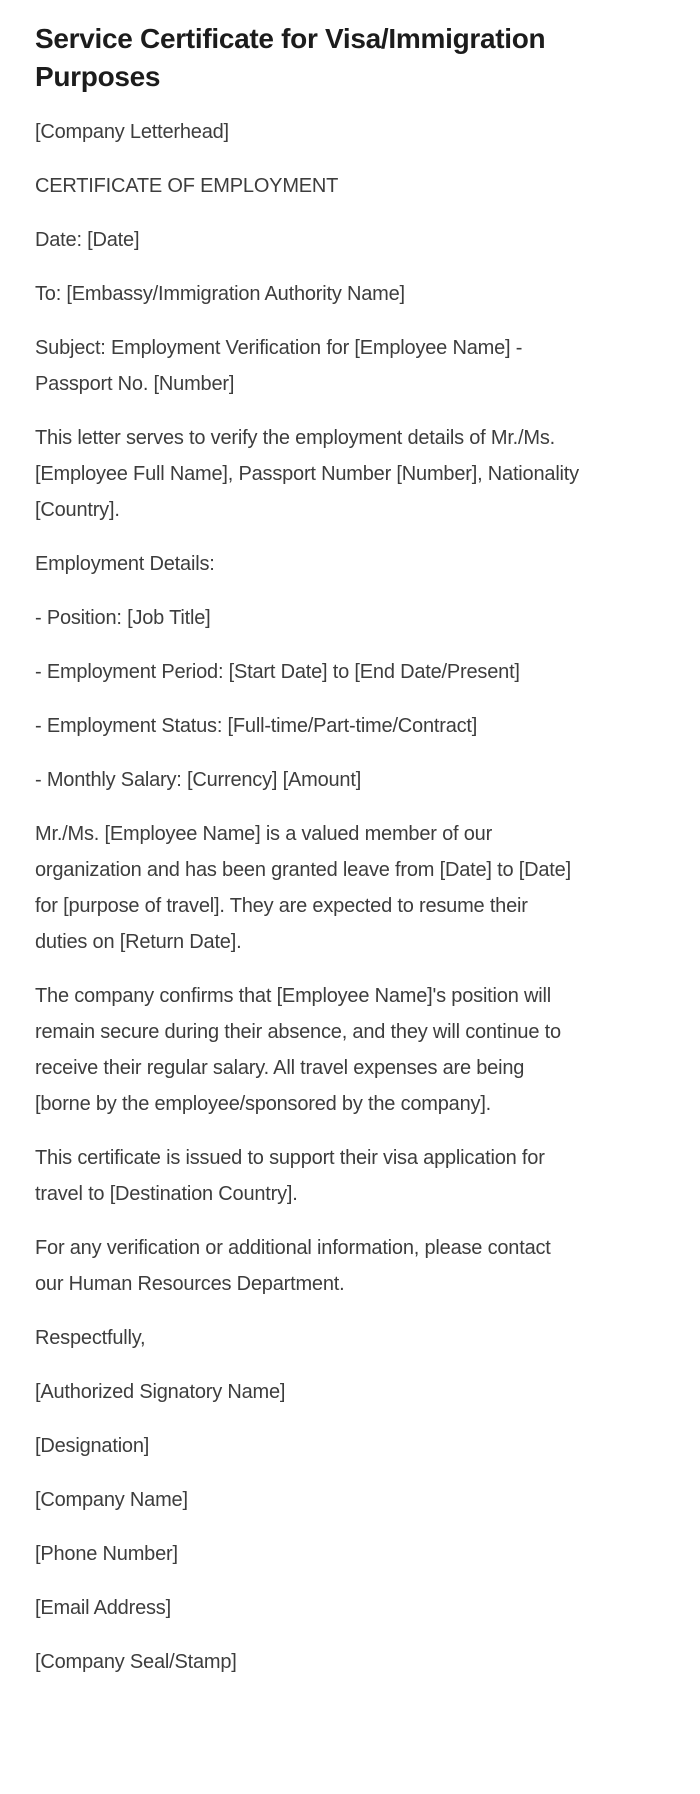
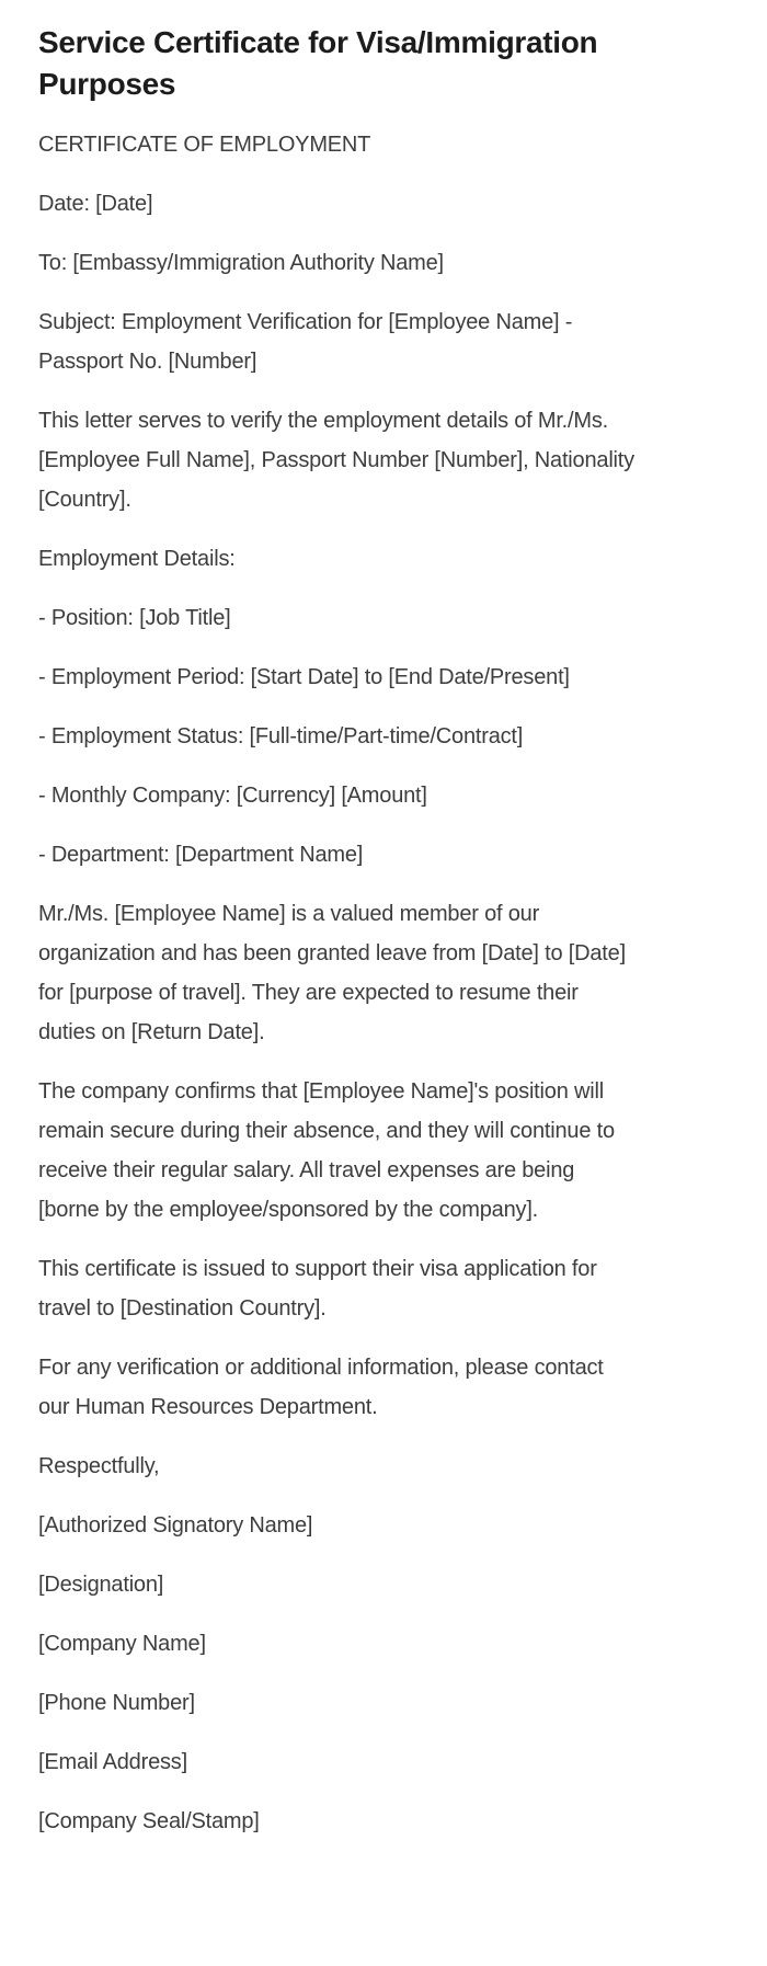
  Service Certificate for Visa/Immigration
  Purposes
- [Company Letterhead]
  CERTIFICATE OF EMPLOYMENT
  Date: [Date]
  To: [Embassy/Immigration Authority Name]
  Subject: Employment Verification for [Employee Name] -
  Passport No. [Number]
  This letter serves to verify the employment details of Mr./Ms.
  [Employee Full Name], Passport Number [Number], Nationality
  [Country].
  Employment Details:
  - Position: [Job Title]
  - Employment Period: [Start Date] to [End Date/Present]
  - Employment Status: [Full-time/Part-time/Contract]
- - Monthly Salary: [Currency] [Amount]
+ - Monthly Company: [Currency] [Amount]
+ - Department: [Department Name]
  Mr./Ms. [Employee Name] is a valued member of our
  organization and has been granted leave from [Date] to [Date]
  for [purpose of travel]. They are expected to resume their
  duties on [Return Date].
  The company confirms that [Employee Name]'s position will
  remain secure during their absence, and they will continue to
  receive their regular salary. All travel expenses are being
  [borne by the employee/sponsored by the company].
  This certificate is issued to support their visa application for
  travel to [Destination Country].
  For any verification or additional information, please contact
  our Human Resources Department.
  Respectfully,
  [Authorized Signatory Name]
  [Designation]
  [Company Name]
  [Phone Number]
  [Email Address]
  [Company Seal/Stamp]
